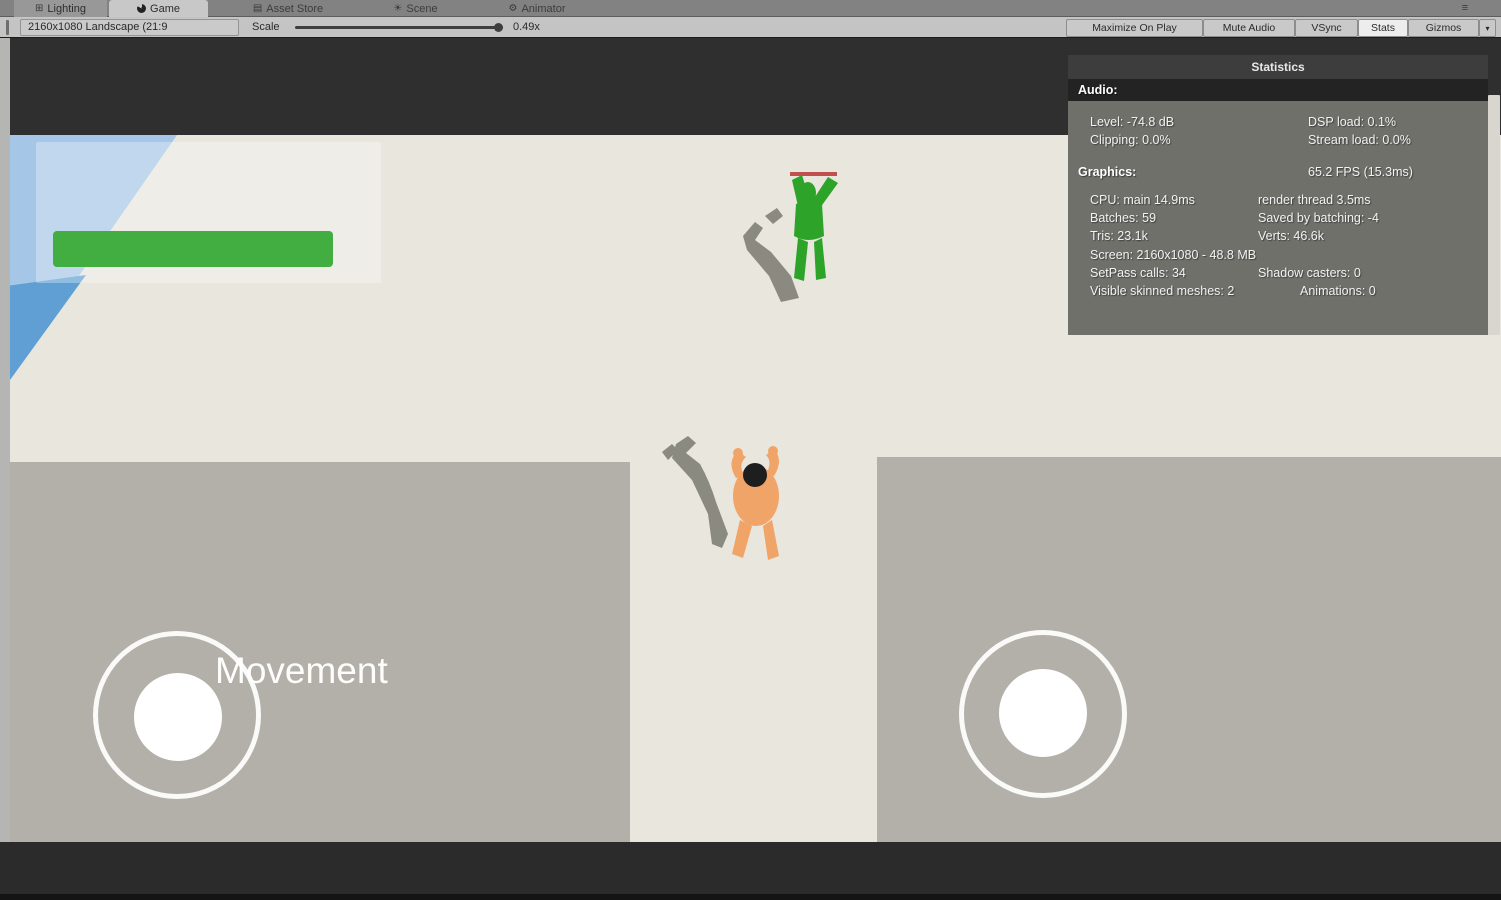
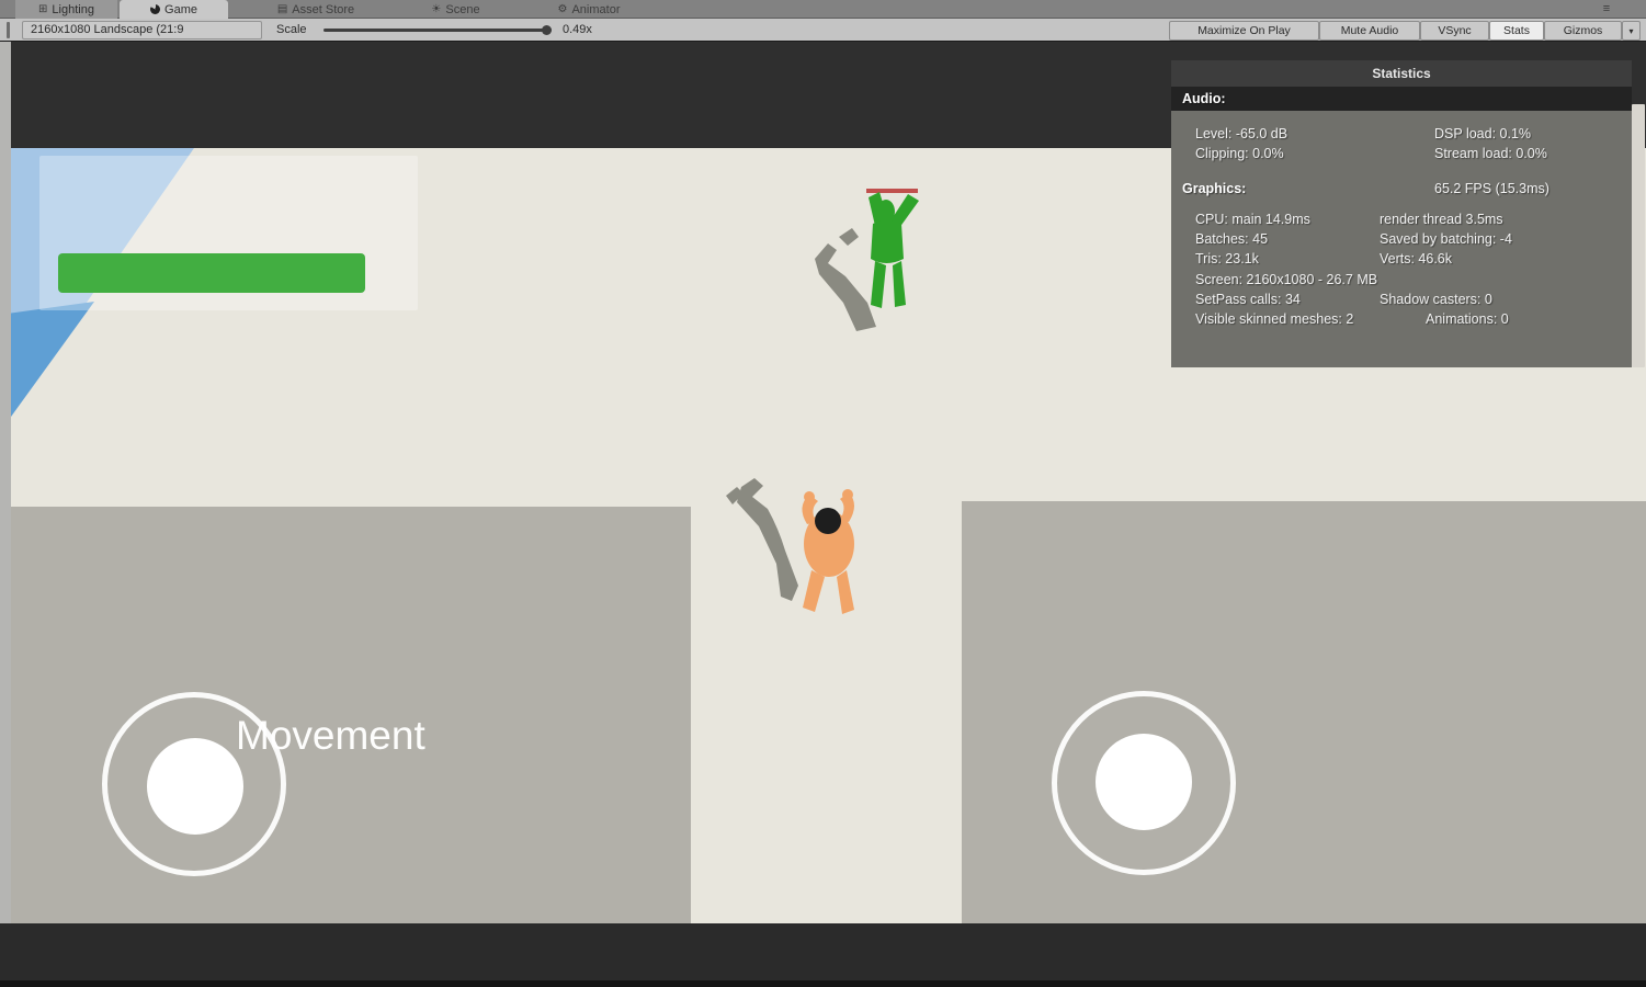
  ⊞
  Lighting
  Game
  ▤
  Asset Store
  ☀
  Scene
  ⚙
  Animator
  ≡
  2160x1080 Landscape (21:9
  Scale
  0.49x
  Maximize On Play
  Mute Audio
  VSync
  Stats
  Gizmos
  ▾
  Movement
  Statistics
  Audio:
- Level: -74.8 dB
+ Level: -65.0 dB
  DSP load: 0.1%
  Clipping: 0.0%
  Stream load: 0.0%
  Graphics:
  65.2 FPS (15.3ms)
  CPU: main 14.9ms
  render thread 3.5ms
- Batches: 59
+ Batches: 45
  Saved by batching: -4
  Tris: 23.1k
  Verts: 46.6k
- Screen: 2160x1080 - 48.8 MB
+ Screen: 2160x1080 - 26.7 MB
  SetPass calls: 34
  Shadow casters: 0
  Visible skinned meshes: 2
  Animations: 0
